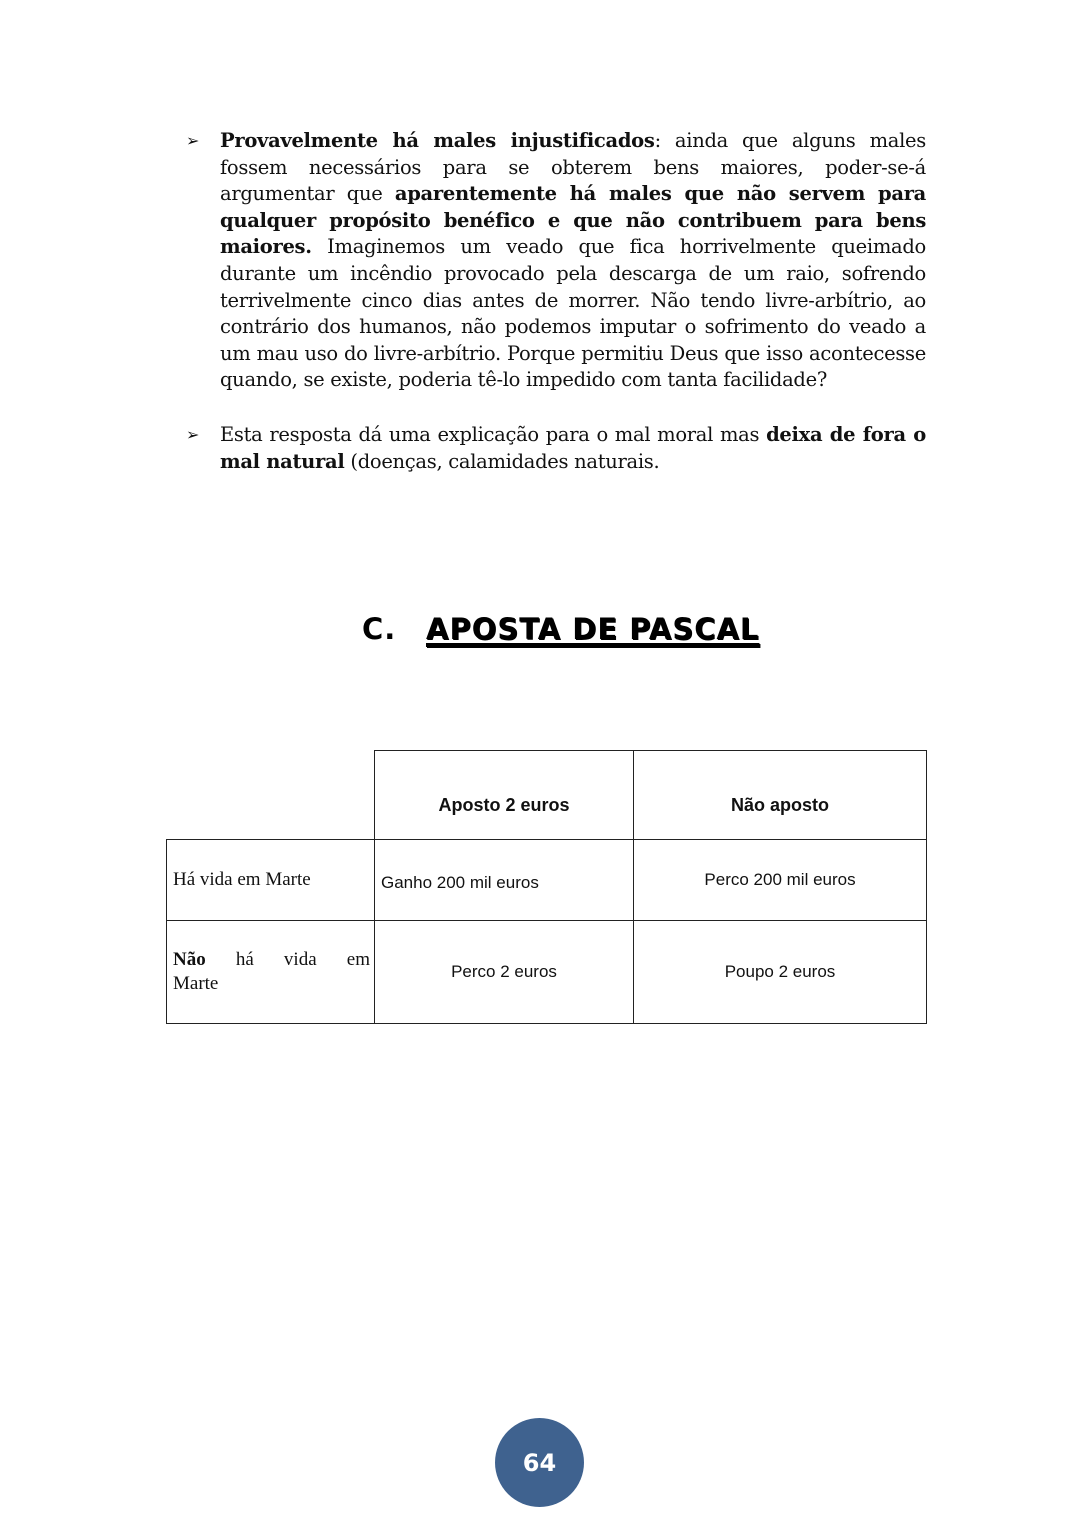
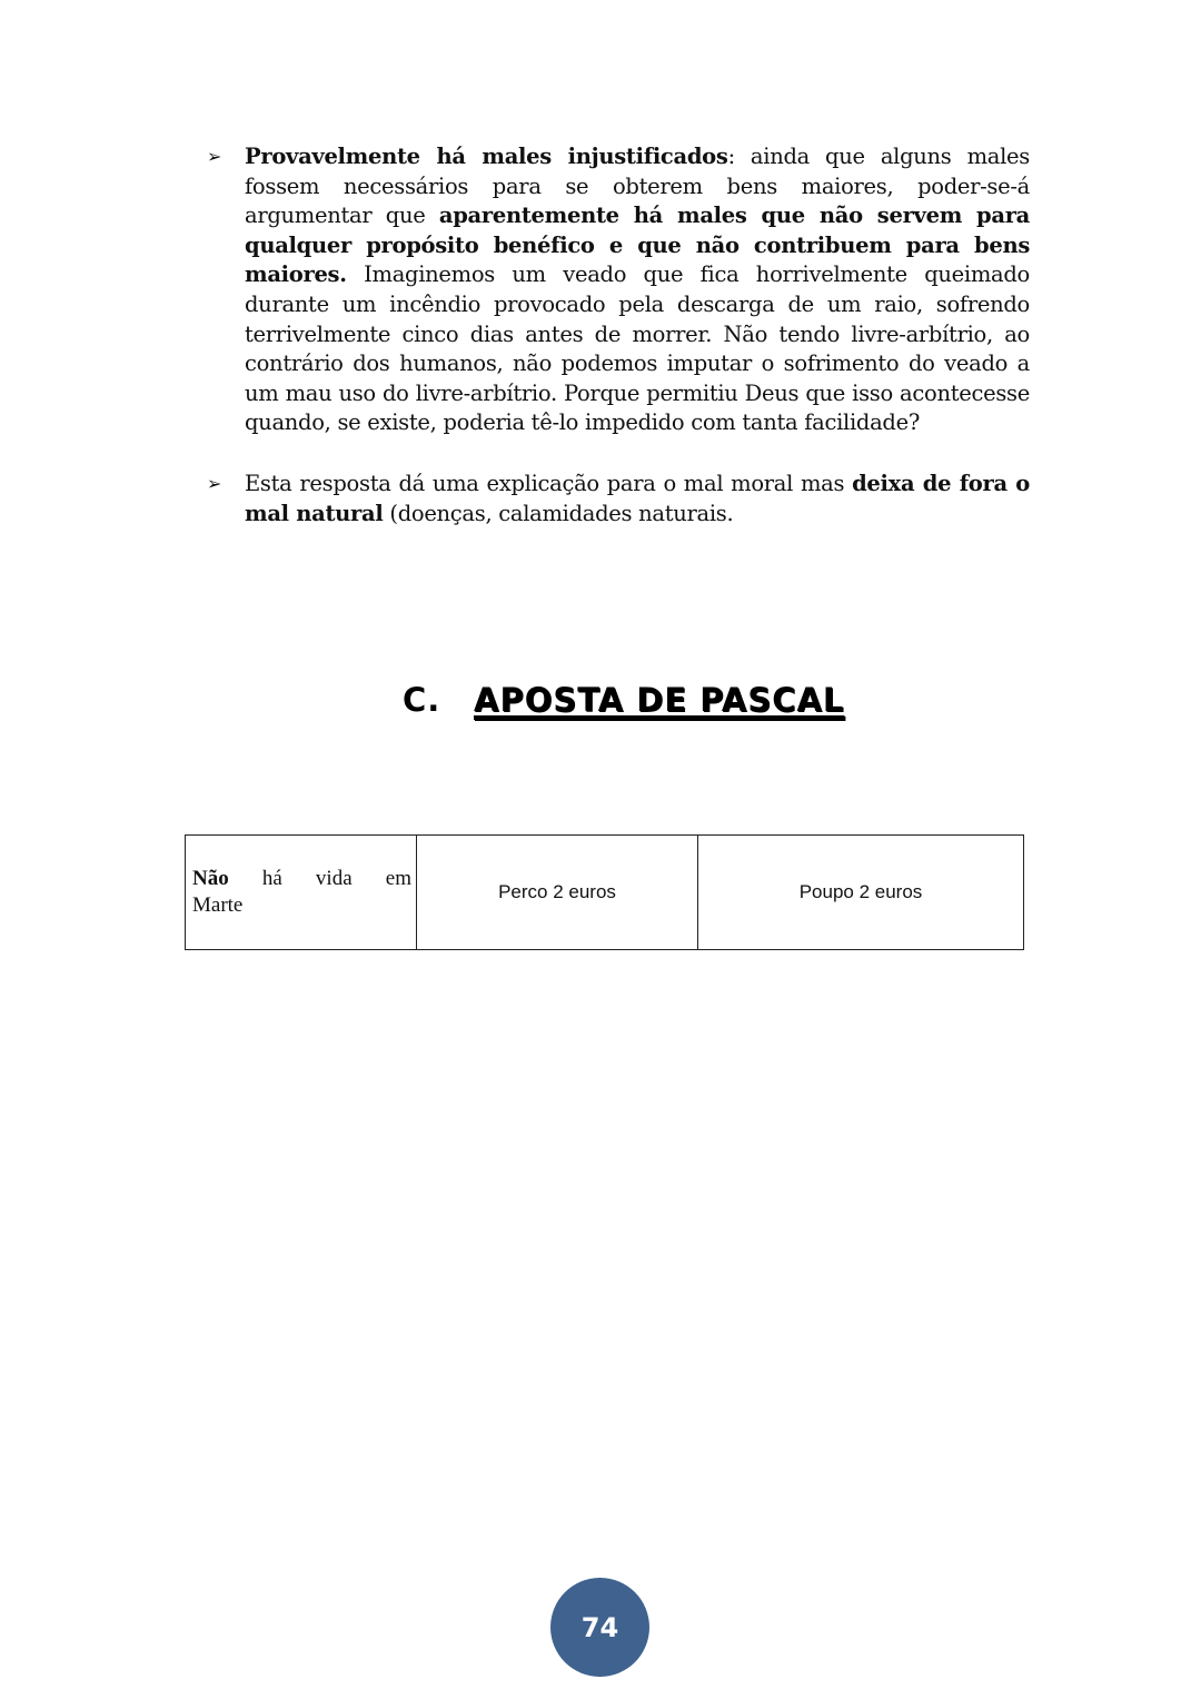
  ➢
  Provavelmente há males injustificados: ainda que alguns males fossem necessários para se obterem bens maiores, poder-se-á argumentar que aparentemente há males que não servem para qualquer propósito benéfico e que não contribuem para bens maiores. Imaginemos um veado que fica horrivelmente queimado durante um incêndio provocado pela descarga de um raio, sofrendo terrivelmente cinco dias antes de morrer. Não tendo livre-arbítrio, ao contrário dos humanos, não podemos imputar o sofrimento do veado a um mau uso do livre-arbítrio. Porque permitiu Deus que isso acontecesse quando, se existe, poderia tê-lo impedido com tanta facilidade?
  ➢
  Esta resposta dá uma explicação para o mal moral mas deixa de fora o mal natural (doenças, calamidades naturais.
  C. APOSTA DE PASCAL
- 	Aposto 2 euros	Não aposto
- Há vida em Marte	Ganho 200 mil euros	Perco 200 mil euros
  Não há vida em Marte	Perco 2 euros	Poupo 2 euros
- 64
+ 74
